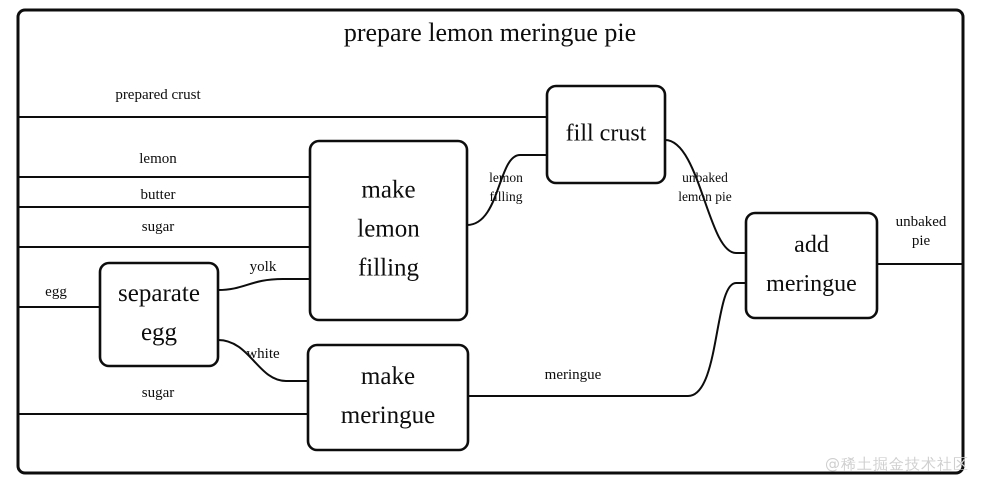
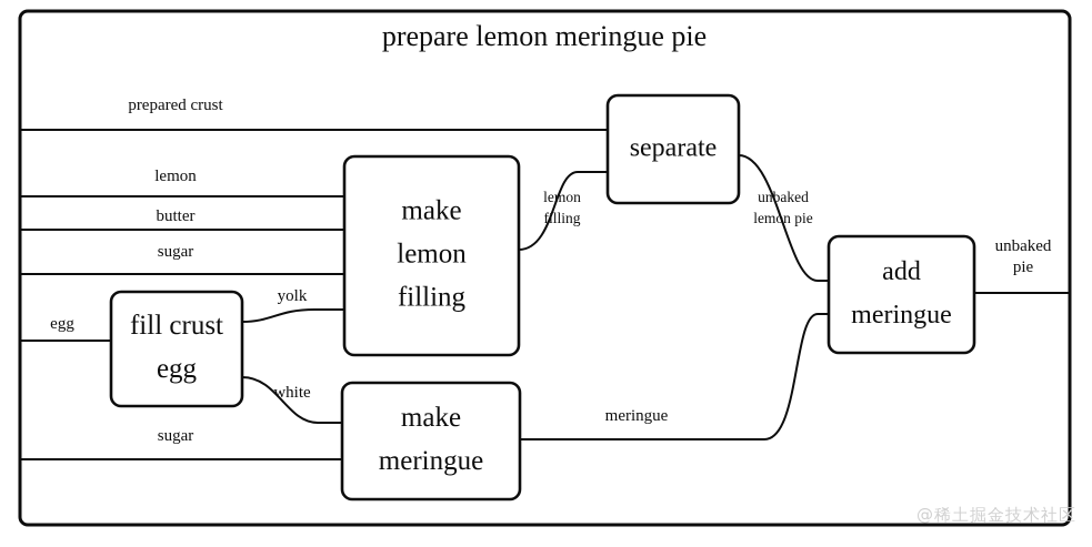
  prepare lemon meringue pie
  prepared crust
  lemon
  butter
  sugar
  egg
  sugar
  unbaked pie
  yolk
  white
  lemon filling
  unbaked lemon pie
  meringue
- separate egg
+ fill crust egg
  make lemon filling
  make meringue
- fill crust
+ separate
  add meringue
  @稀土掘金技术社区
